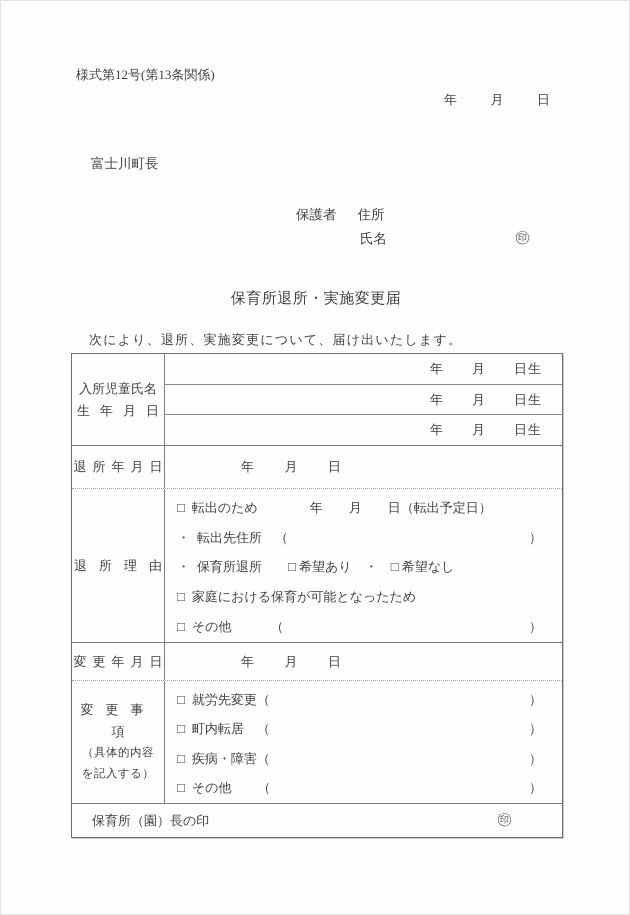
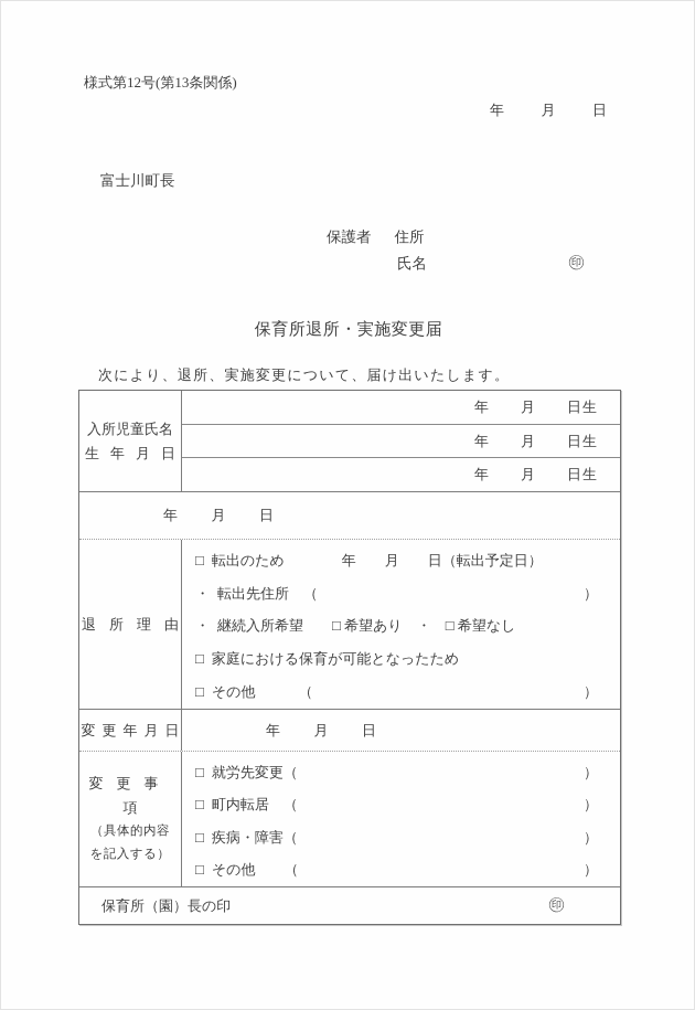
  様式第12号(第13条関係)
  年 月 日
  富士川町長
  保護者
  住所
  氏名
  ㊞
  保育所退所・実施変更届
  次により、退所、実施変更について、届け出いたします。
  入所児童氏名
  生年月日
  年 月 日生
  年 月 日生
  年 月 日生
- 退所年月日
  年 月 日
  退所理由
  □
  転出のため 年 月 日（転出予定日）
  ・
  転出先住所 （
  ）
  ・
- 保育所退所 □ 希望あり ・ □ 希望なし
+ 継続入所希望 □ 希望あり ・ □ 希望なし
  □
  家庭における保育が可能となったため
  □
  その他 （
  ）
  変更年月日
  年 月 日
  変更事項
  （具体的内容
  を記入する）
  □
  就労先変更（
  ）
  □
  町内転居 （
  ）
  □
  疾病・障害（
  ）
  □
  その他 （
  ）
  保育所（園）長の印
  ㊞
